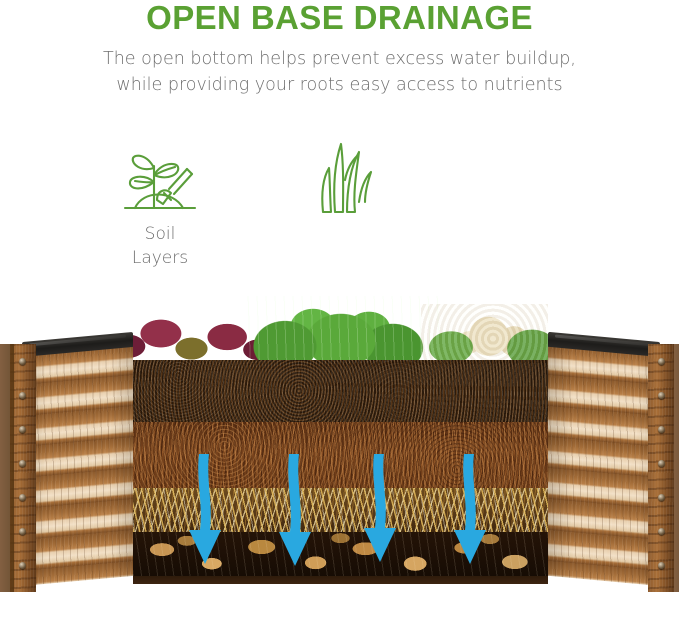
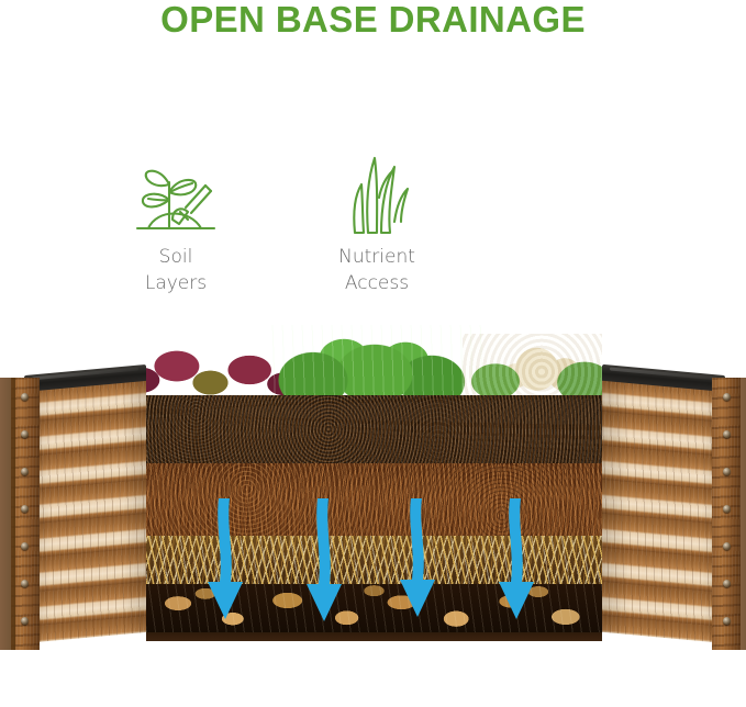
  OPEN BASE DRAINAGE
- The open bottom helps prevent excess water buildup,
- while providing your roots easy access to nutrients
  Soil
  Layers
+ Nutrient
+ Access
